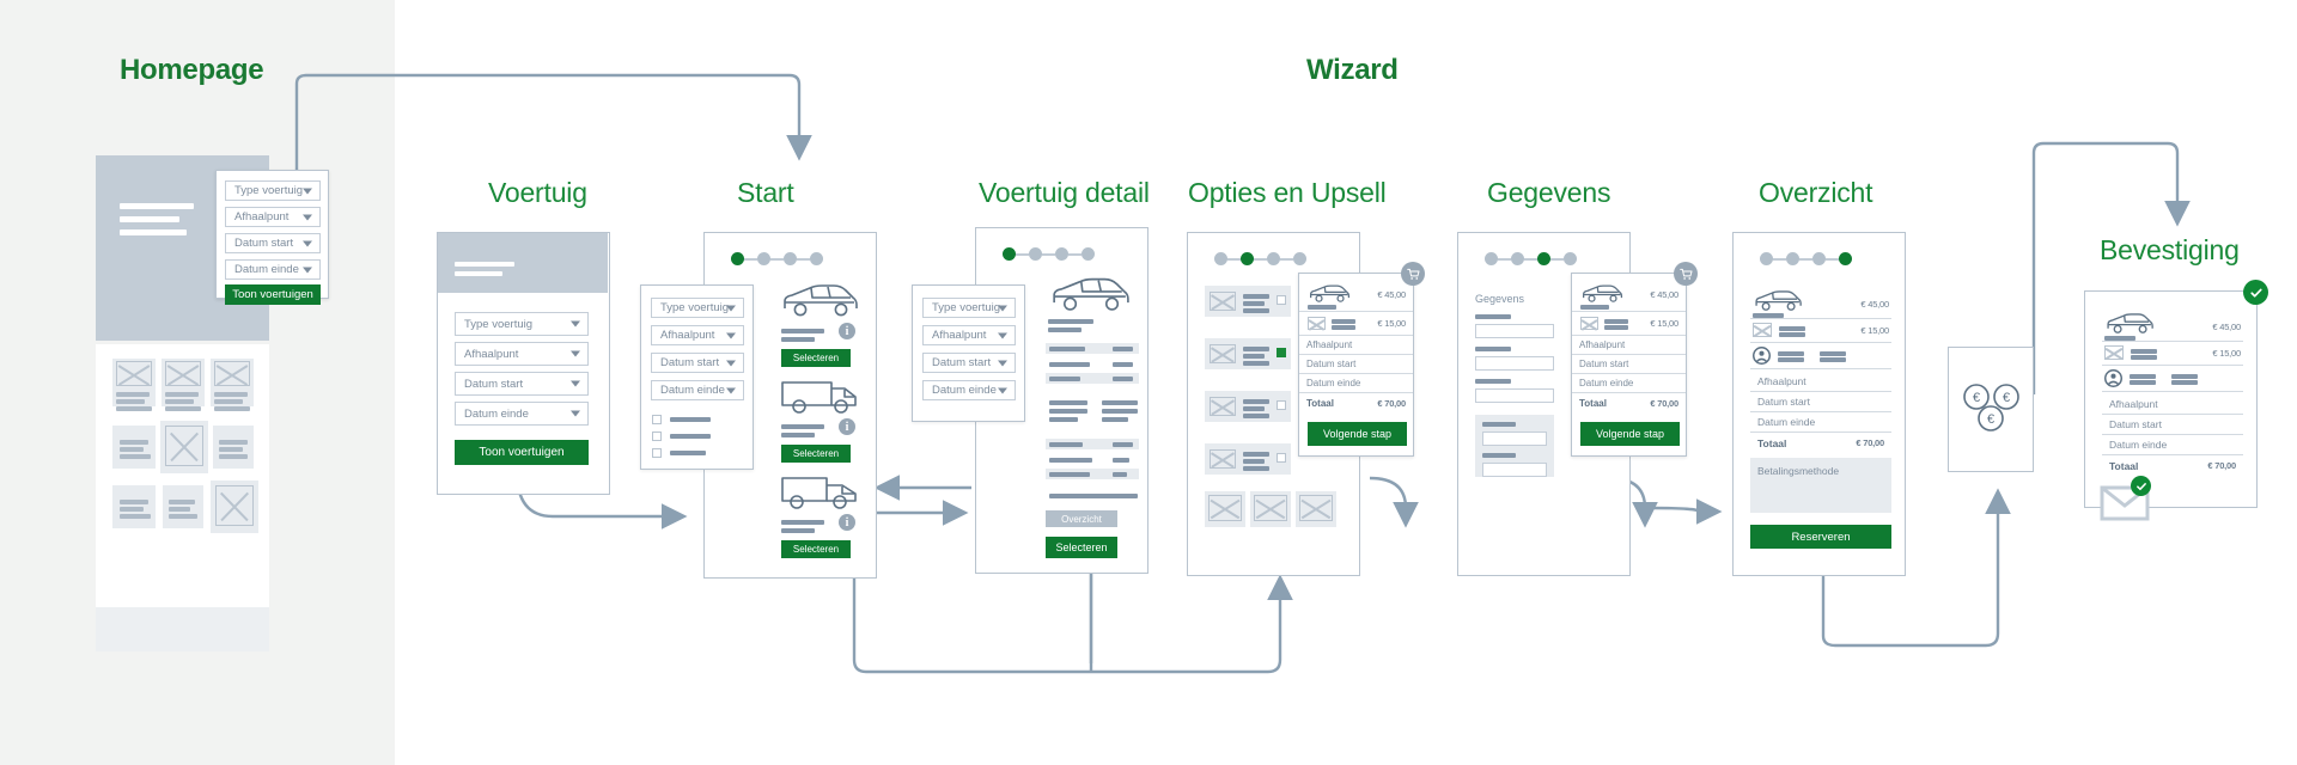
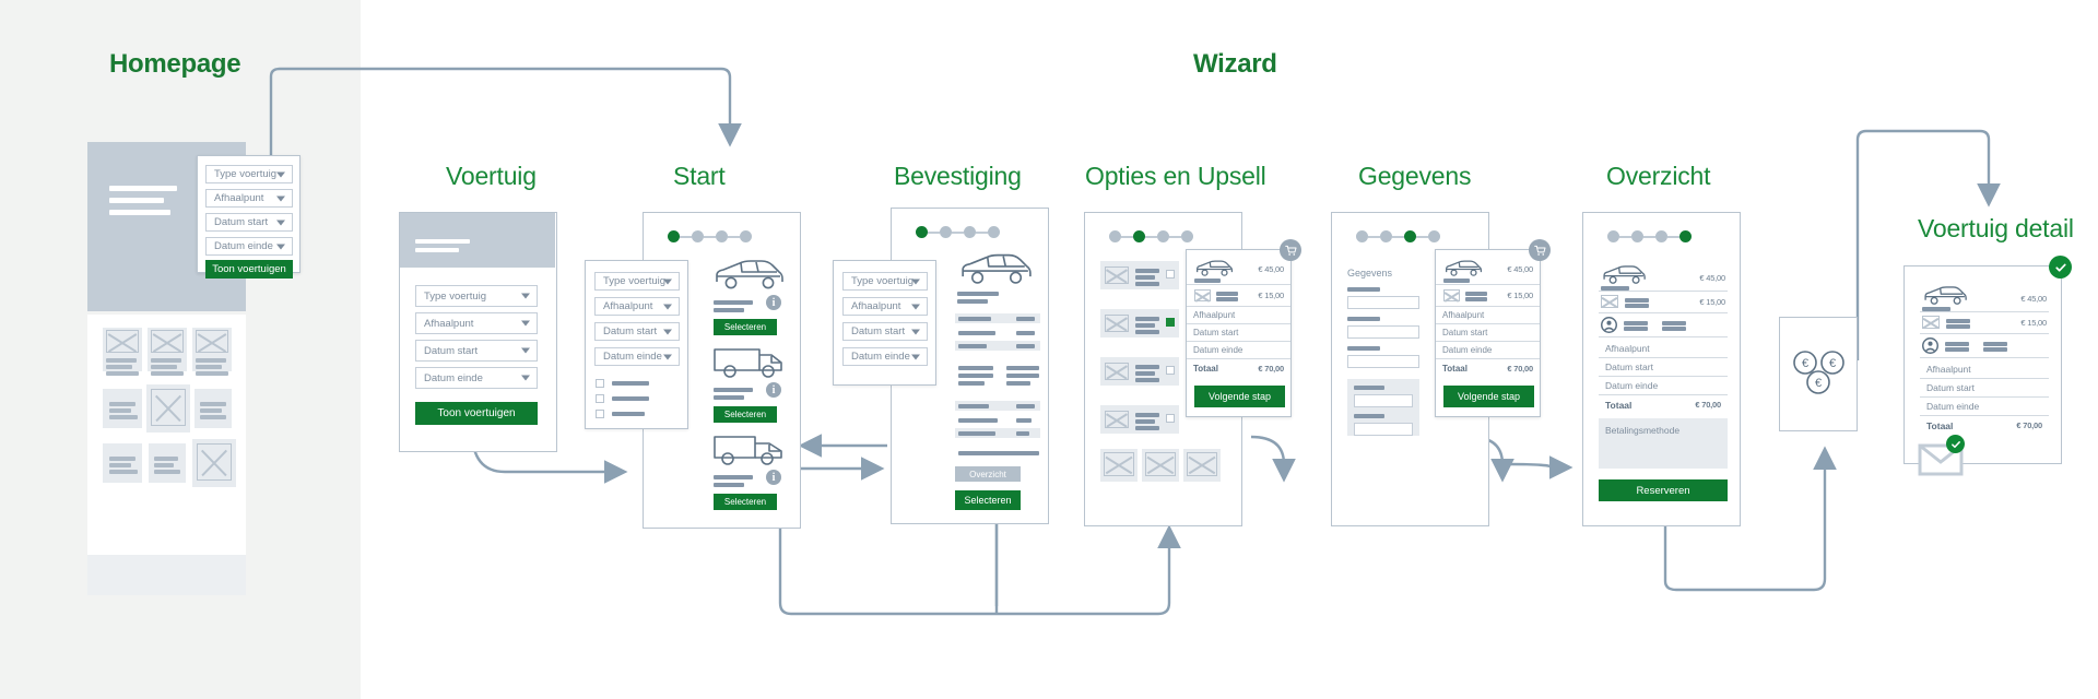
  Homepage
  Type voertuig
  Afhaalpunt
  Datum start
  Datum einde
  Toon voertuigen
  Wizard
  Voertuig
  Type voertuig
  Afhaalpunt
  Datum start
  Datum einde
  Toon voertuigen
  Start
  i
  Selecteren
  i
  Selecteren
  i
  Selecteren
  Type voertuig
  Afhaalpunt
  Datum start
  Datum einde
- Voertuig detail
+ Bevestiging
  Overzicht
  Selecteren
  Type voertuig
  Afhaalpunt
  Datum start
  Datum einde
  Opties en Upsell
  € 45,00
  € 15,00
  Afhaalpunt
  Datum start
  Datum einde
  Totaal
  € 70,00
  Volgende stap
  Gegevens
  Gegevens
  € 45,00
  € 15,00
  Afhaalpunt
  Datum start
  Datum einde
  Totaal
  € 70,00
  Volgende stap
  Overzicht
  € 45,00
  € 15,00
  Afhaalpunt
  Datum start
  Datum einde
  Totaal
  € 70,00
  Betalingsmethode
  Reserveren
  €
  €
  €
- Bevestiging
+ Voertuig detail
  € 45,00
  € 15,00
  Afhaalpunt
  Datum start
  Datum einde
  Totaal
  € 70,00
